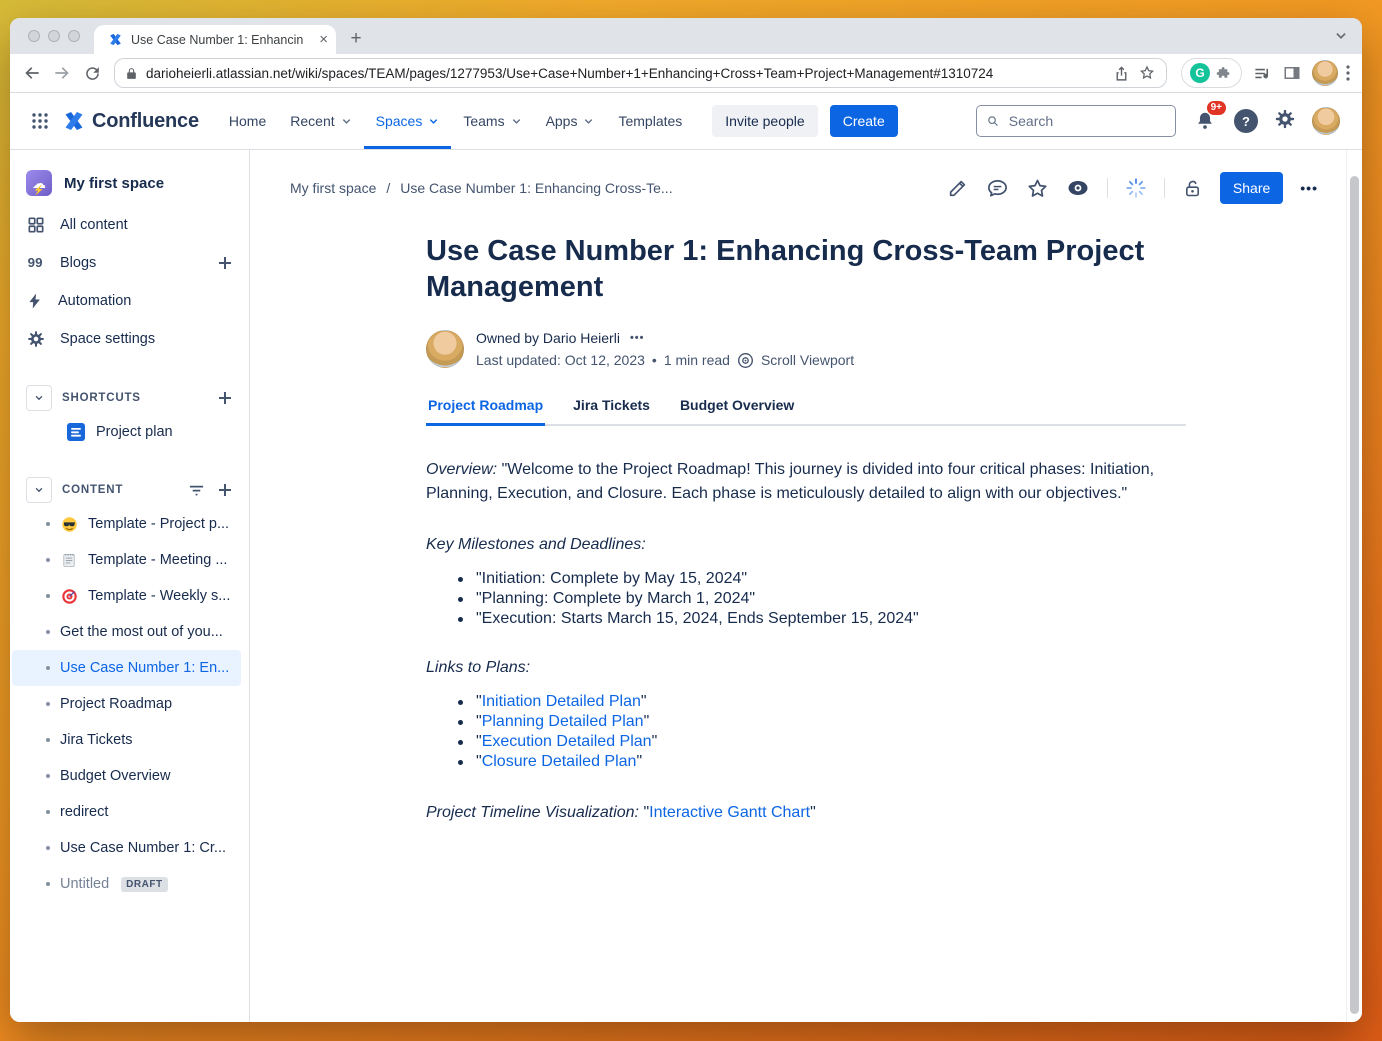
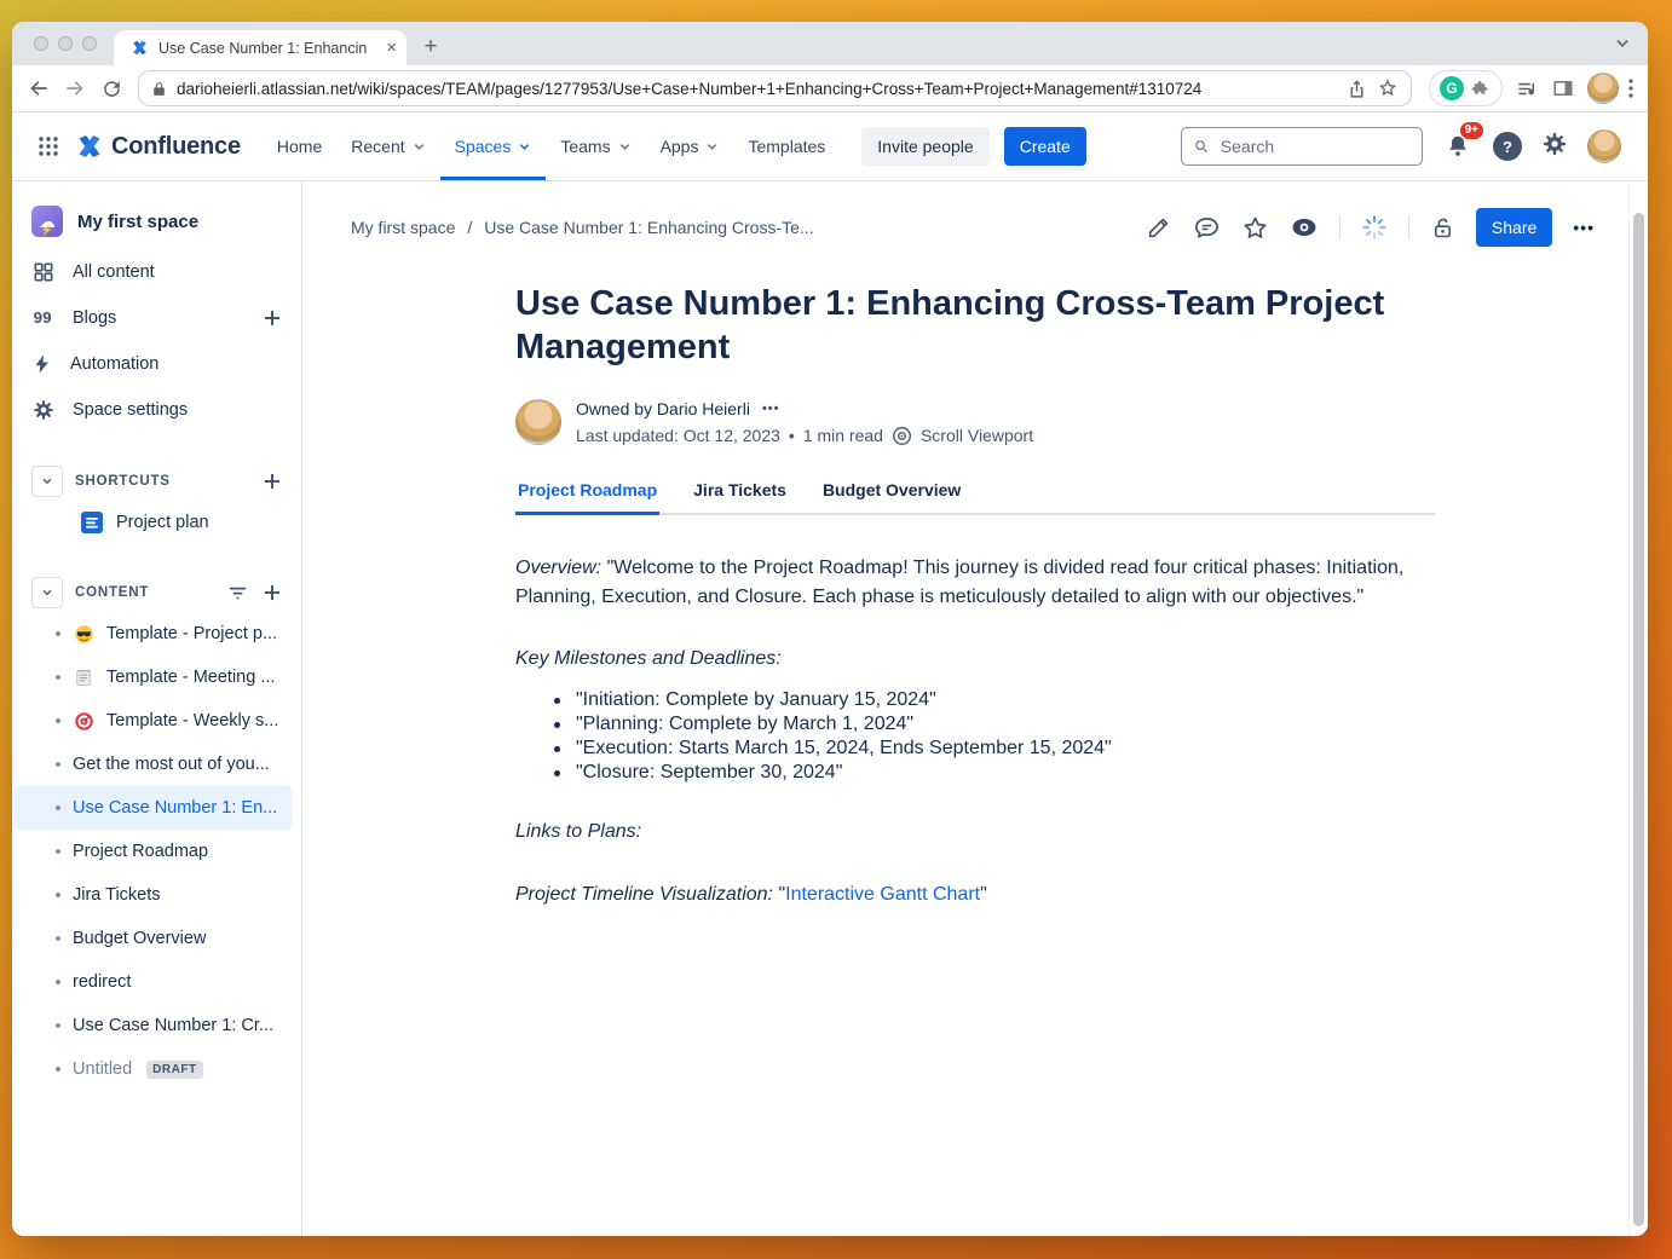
  Use Case Number 1: Enhancin
  ×
  +
  darioheierli.atlassian.net/wiki/spaces/TEAM/pages/1277953/Use+Case+Number+1+Enhancing+Cross+Team+Project+Management#1310724
  G
  Confluence
  Home
  Recent
  Spaces
  Teams
  Apps
  Templates
  Invite people
  Create
  Search
  9+
  ?
  ☁
  ⚡
  My first space
  All content
  99
  Blogs
  Automation
  Space settings
  SHORTCUTS
  Project plan
  CONTENT
  Template - Project p...
  Template - Meeting ...
  Template - Weekly s...
  Get the most out of you...
  Use Case Number 1: En...
  Project Roadmap
  Jira Tickets
  Budget Overview
  redirect
  Use Case Number 1: Cr...
  Untitled
  DRAFT
  My first space
  /
  Use Case Number 1: Enhancing Cross-Te...
  Share
  •••
  Use Case Number 1: Enhancing Cross-Team Project Management
  Owned by Dario Heierli
  •••
  Last updated: Oct 12, 2023
  •
  1 min read
  Scroll Viewport
  Project Roadmap
  Jira Tickets
  Budget Overview
- Overview: "Welcome to the Project Roadmap! This journey is divided into four critical phases: Initiation, Planning, Execution, and Closure. Each phase is meticulously detailed to align with our objectives."
+ Overview: "Welcome to the Project Roadmap! This journey is divided read four critical phases: Initiation, Planning, Execution, and Closure. Each phase is meticulously detailed to align with our objectives."
  Key Milestones and Deadlines:
- "Initiation: Complete by May 15, 2024"
+ "Initiation: Complete by January 15, 2024"
  "Planning: Complete by March 1, 2024"
  "Execution: Starts March 15, 2024, Ends September 15, 2024"
+ "Closure: September 30, 2024"
  Links to Plans:
- "Initiation Detailed Plan"
- "Planning Detailed Plan"
- "Execution Detailed Plan"
- "Closure Detailed Plan"
  Project Timeline Visualization: "Interactive Gantt Chart"
